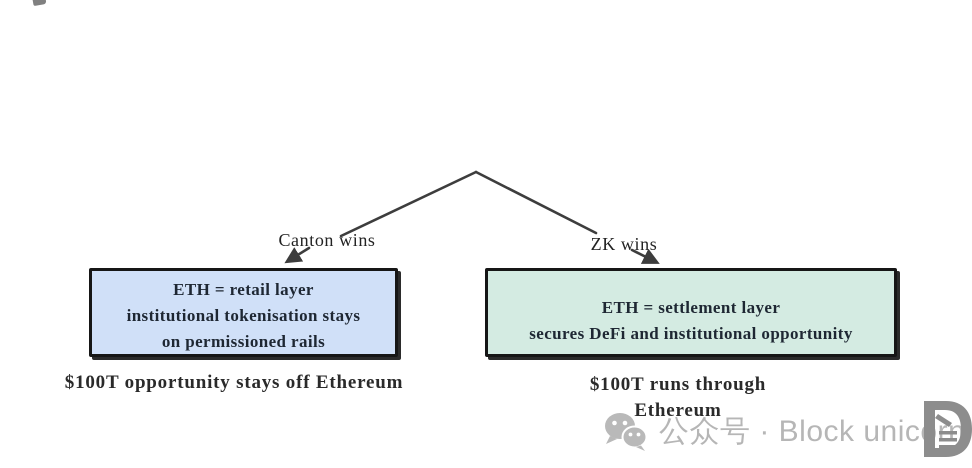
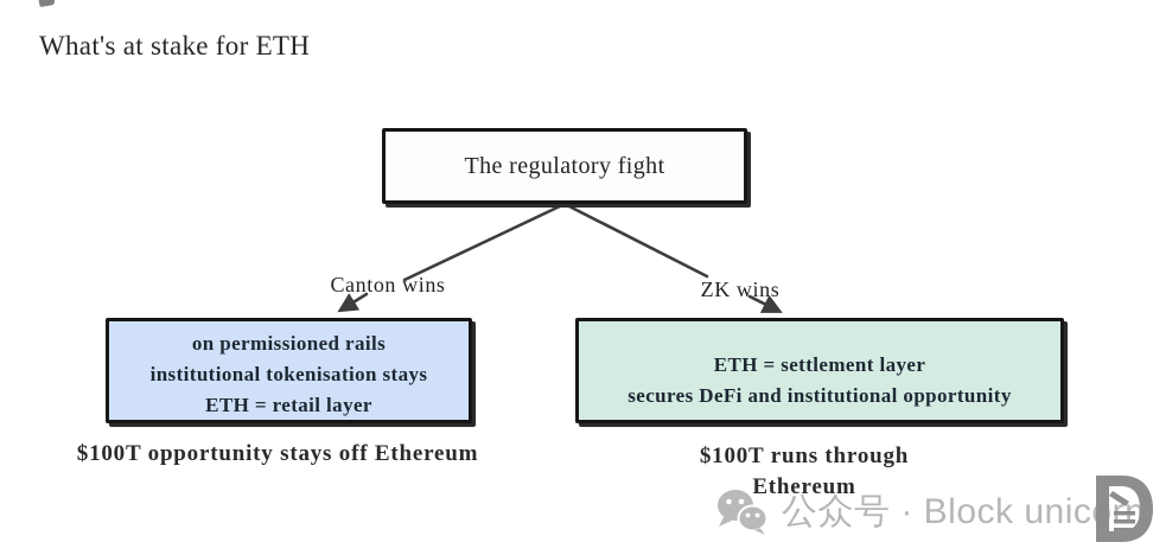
+ What's at stake for ETH
+ The regulatory fight
  Canton wins
  ZK wins
- ETH = retail layer
+ on permissioned rails
  institutional tokenisation stays
- on permissioned rails
+ ETH = retail layer
  ETH = settlement layer
  secures DeFi and institutional opportunity
  $100T opportunity stays off Ethereum
  $100T runs through
  Ethereum
  公众号 · Block unic
